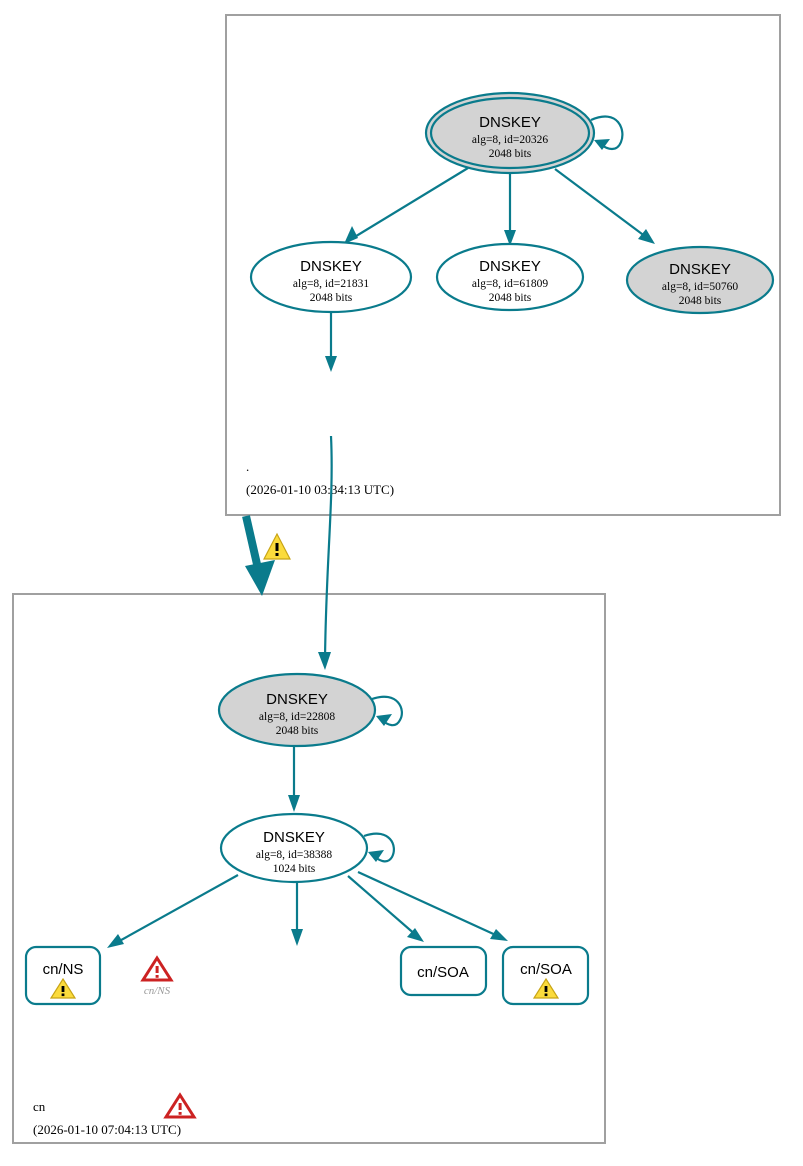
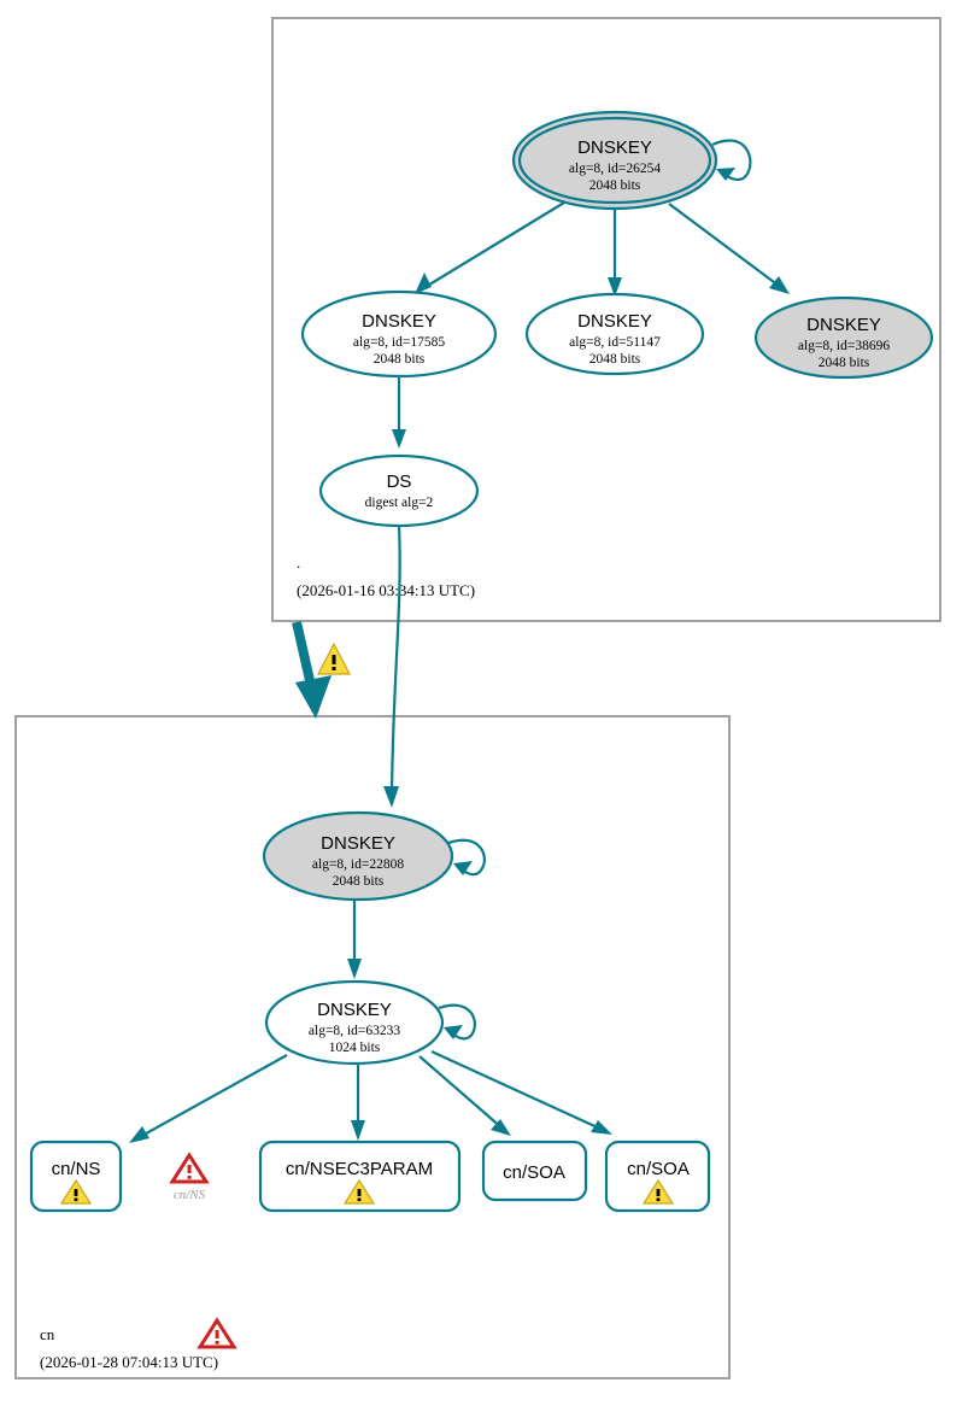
  DNSKEY
- alg=8, id=20326
+ alg=8, id=26254
  2048 bits
  DNSKEY
- alg=8, id=21831
+ alg=8, id=17585
  2048 bits
  DNSKEY
- alg=8, id=61809
+ alg=8, id=51147
  2048 bits
  DNSKEY
- alg=8, id=50760
+ alg=8, id=38696
  2048 bits
+ DS
+ digest alg=2
  .
- (2026-01-10 03:34:13 UTC)
+ (2026-01-16 03:34:13 UTC)
  DNSKEY
  alg=8, id=22808
  2048 bits
  DNSKEY
- alg=8, id=38388
+ alg=8, id=63233
  1024 bits
  cn/NS
  cn/NS
+ cn/NSEC3PARAM
  cn/SOA
  cn/SOA
  cn
- (2026-01-10 07:04:13 UTC)
+ (2026-01-28 07:04:13 UTC)
